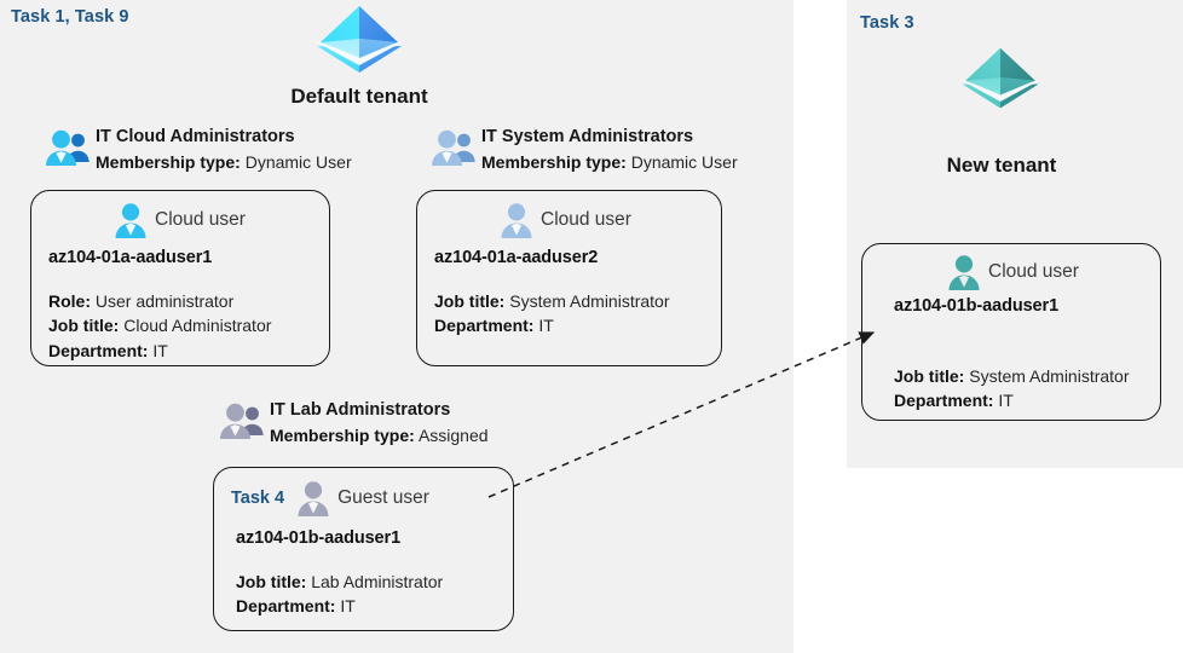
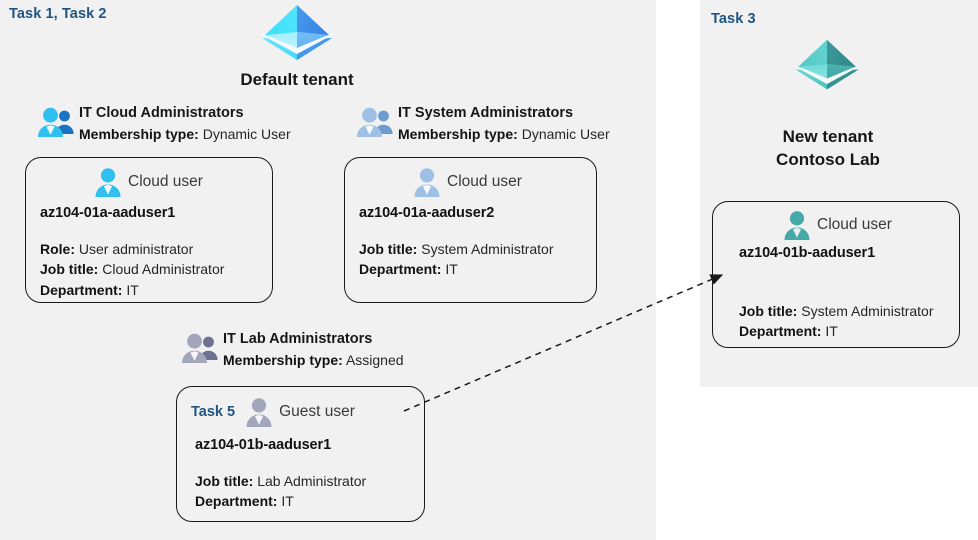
- Task 1, Task 9
+ Task 1, Task 2
  Task 3
  Default tenant
  New tenant
+ Contoso Lab
  IT Cloud Administrators
  Membership type: Dynamic User
  Cloud user
  az104-01a-aaduser1
  Role: User administrator
  Job title: Cloud Administrator
  Department: IT
  IT System Administrators
  Membership type: Dynamic User
  Cloud user
  az104-01a-aaduser2
  Job title: System Administrator
  Department: IT
  IT Lab Administrators
  Membership type: Assigned
- Task 4
+ Task 5
  Guest user
  az104-01b-aaduser1
  Job title: Lab Administrator
  Department: IT
  Cloud user
  az104-01b-aaduser1
  Job title: System Administrator
  Department: IT
